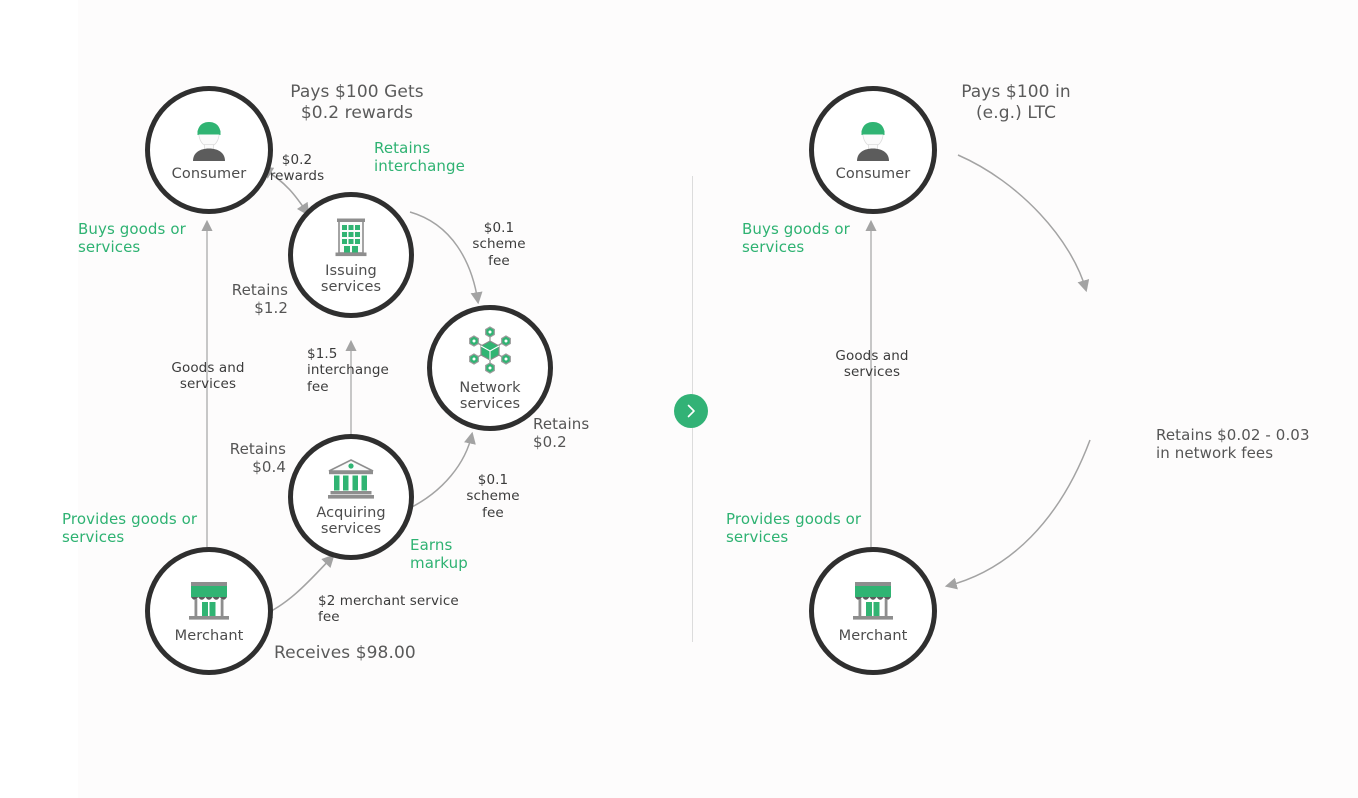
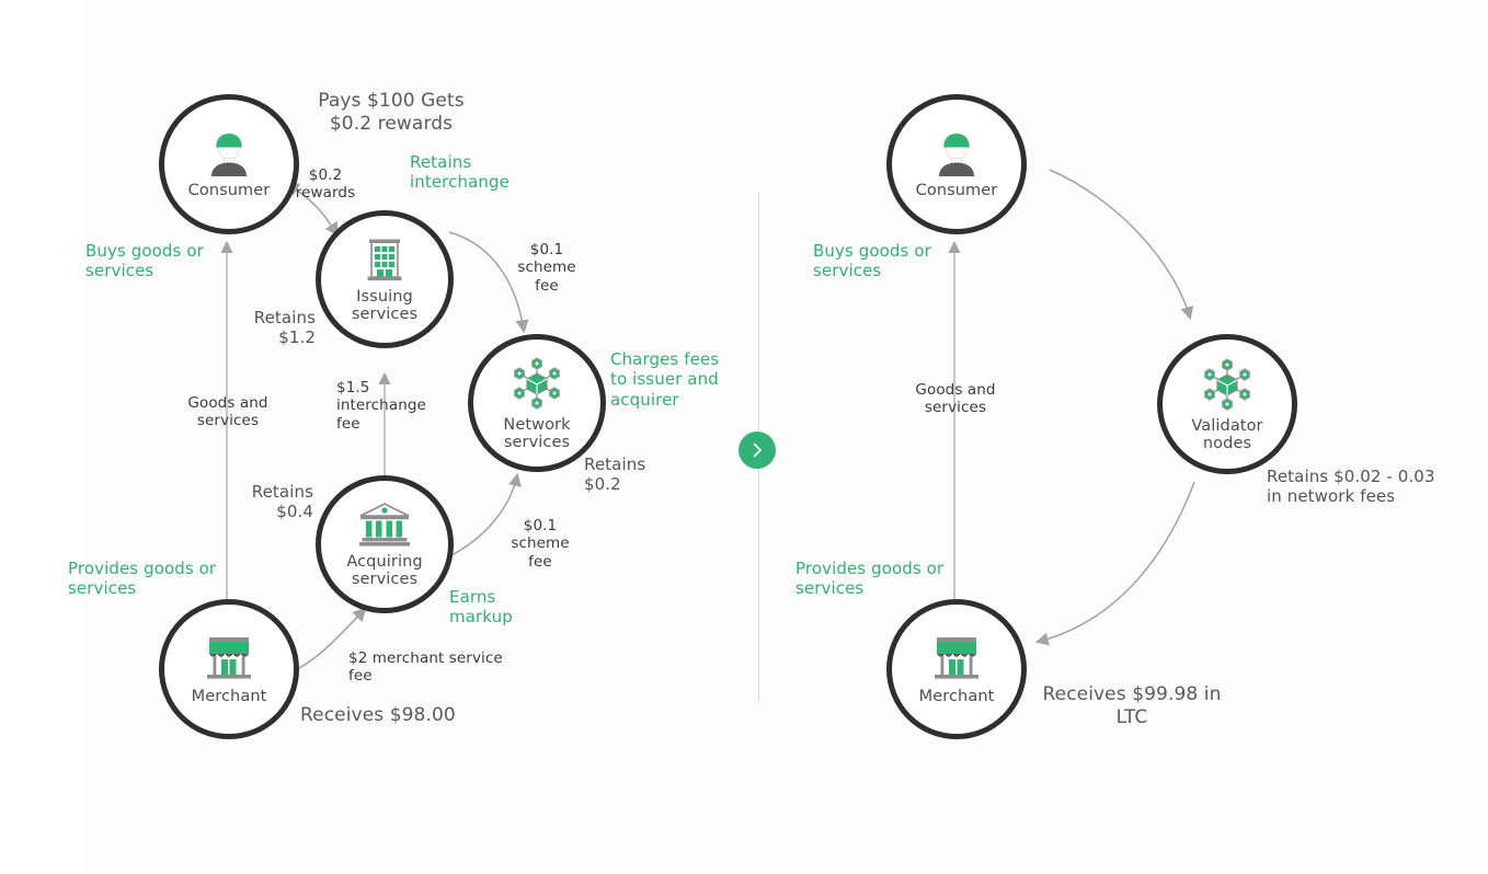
  Consumer
  Issuing
  services
  Network
  services
  Acquiring
  services
  Merchant
  Pays $100 Gets
  $0.2 rewards
  $0.2
  rewards
  Retains
  interchange
  $0.1
  scheme
  fee
+ Charges fees
+ to issuer and
+ acquirer
  Buys goods or
  services
  Retains
  $1.2
  Goods and
  services
  $1.5
  interchange
  fee
  Retains
  $0.2
  Retains
  $0.4
  $0.1
  scheme
  fee
  Provides goods or
  services
  Earns
  markup
  $2 merchant service
  fee
  Receives $98.00
  Consumer
+ Validator
+ nodes
  Merchant
- Pays $100 in
- (e.g.) LTC
  Buys goods or
  services
  Goods and
  services
  Retains $0.02 - 0.03
  in network fees
  Provides goods or
  services
+ Receives $99.98 in
+ LTC
